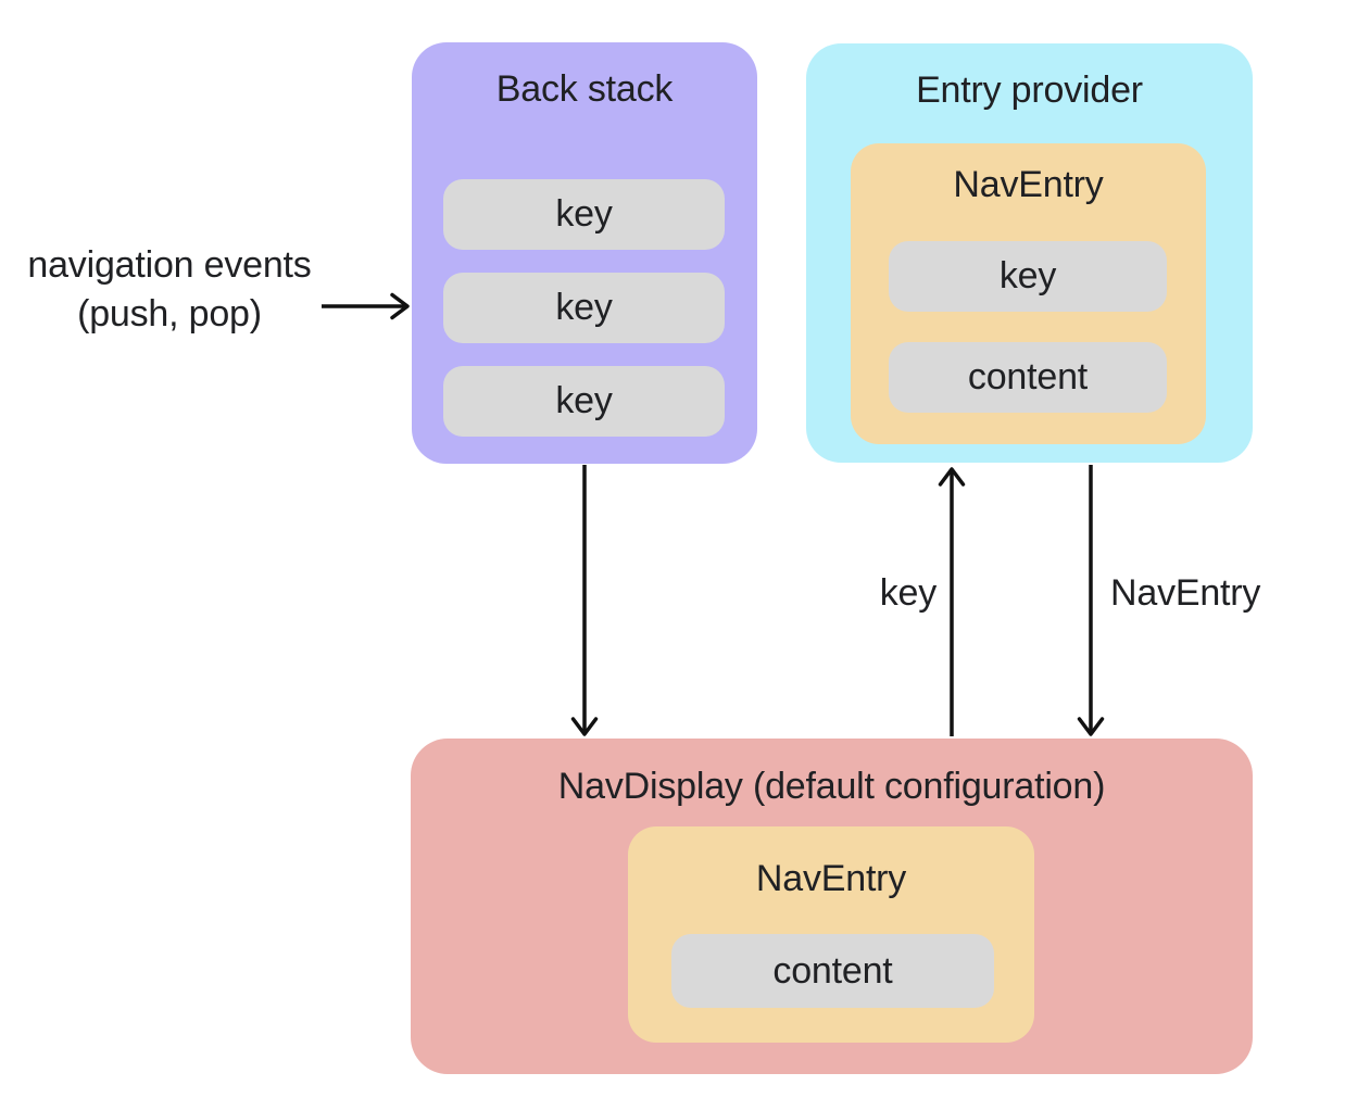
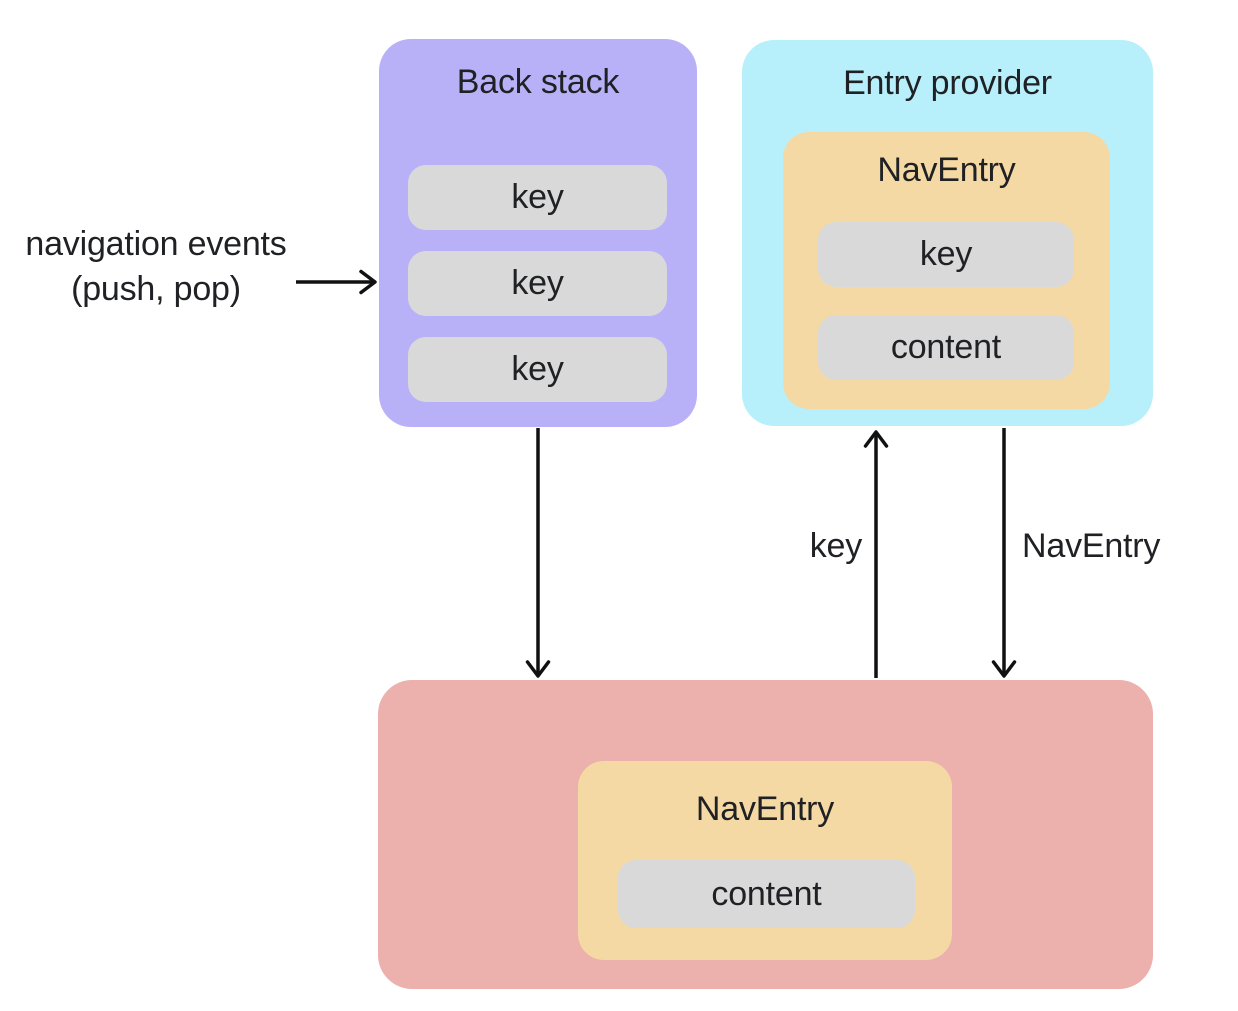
  navigation events
  (push, pop)
  Back stack
  key
  key
  key
  Entry provider
  NavEntry
  key
  content
  key
  NavEntry
- NavDisplay (default configuration)
  NavEntry
  content
